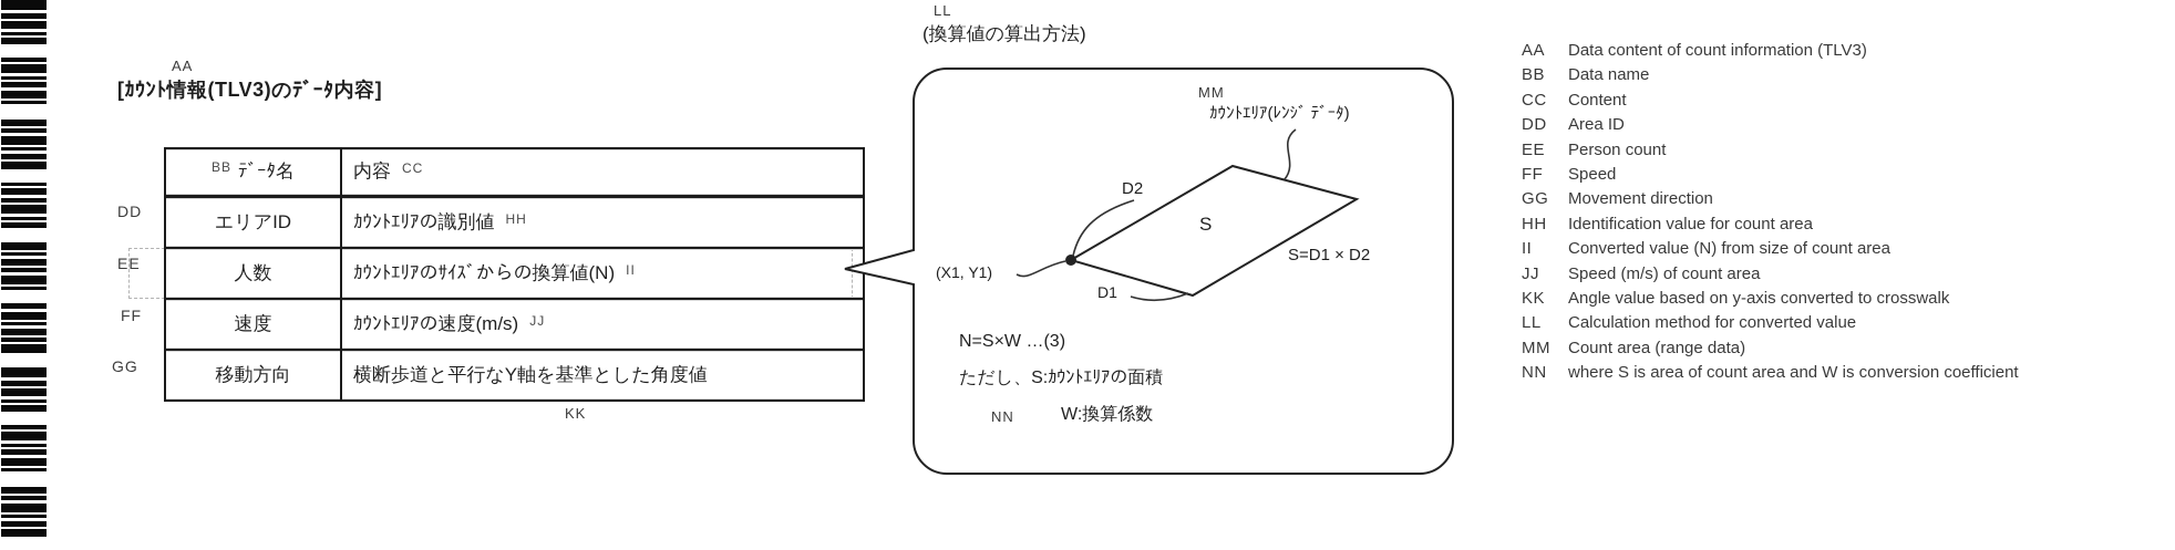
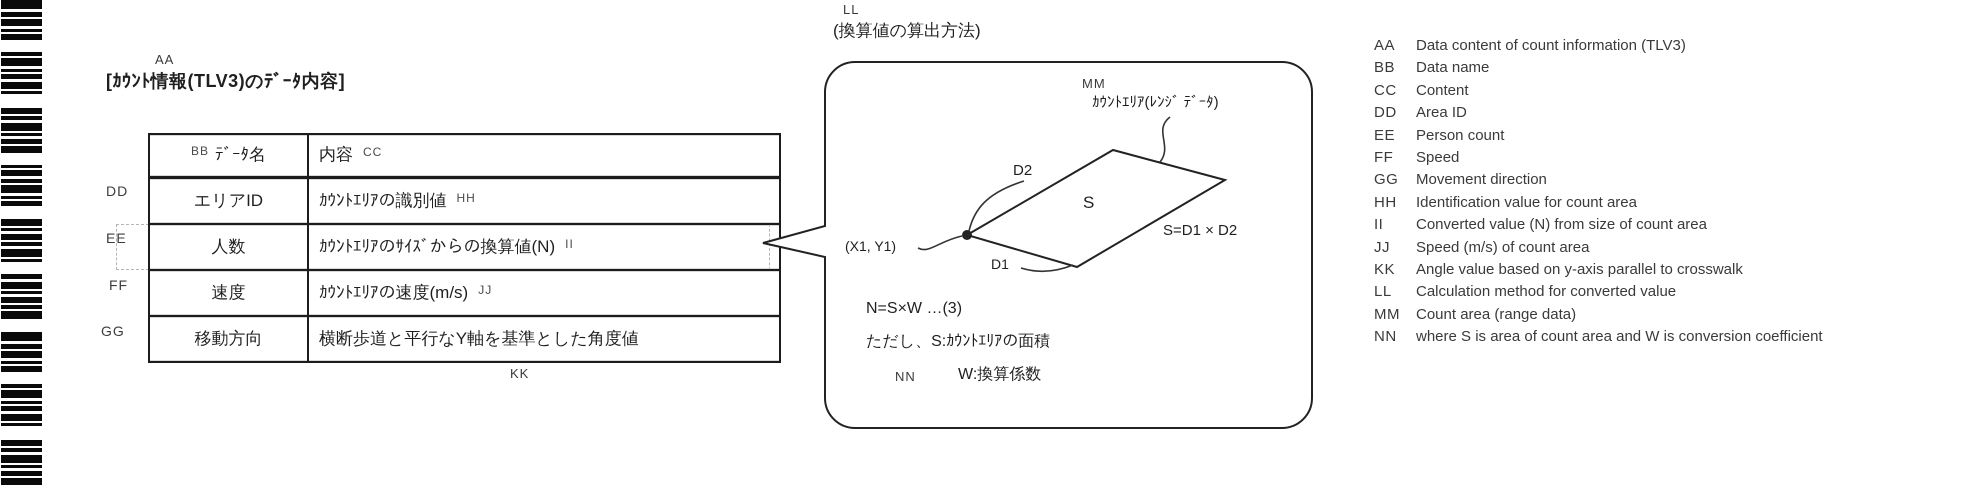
  AA
  [ｶｳﾝﾄ情報(TLV3)のﾃﾞｰﾀ内容]
  DD
  EE
  FF
  GG
  BB ﾃﾞｰﾀ名	内容 CC
  エリアID	ｶｳﾝﾄｴﾘｱの識別値 HH
  人数	ｶｳﾝﾄｴﾘｱのｻｲｽﾞからの換算値(N) II
  速度	ｶｳﾝﾄｴﾘｱの速度(m/s) JJ
  移動方向	横断歩道と平行なY軸を基準とした角度値
  KK
  LL
  (換算値の算出方法)
  MM
  ｶｳﾝﾄｴﾘｱ(ﾚﾝｼﾞ ﾃﾞｰﾀ)
  D2
  S
  S=D1 × D2
  (X1, Y1)
  D1
  N=S×W …(3)
  ただし、S:ｶｳﾝﾄｴﾘｱの面積
  NN
  W:換算係数
  AA
  Data content of count information (TLV3)
  BB
  Data name
  CC
  Content
  DD
  Area ID
  EE
  Person count
  FF
  Speed
  GG
  Movement direction
  HH
  Identification value for count area
  II
  Converted value (N) from size of count area
  JJ
  Speed (m/s) of count area
  KK
- Angle value based on y-axis converted to crosswalk
+ Angle value based on y-axis parallel to crosswalk
  LL
  Calculation method for converted value
  MM
  Count area (range data)
  NN
  where S is area of count area and W is conversion coefficient
